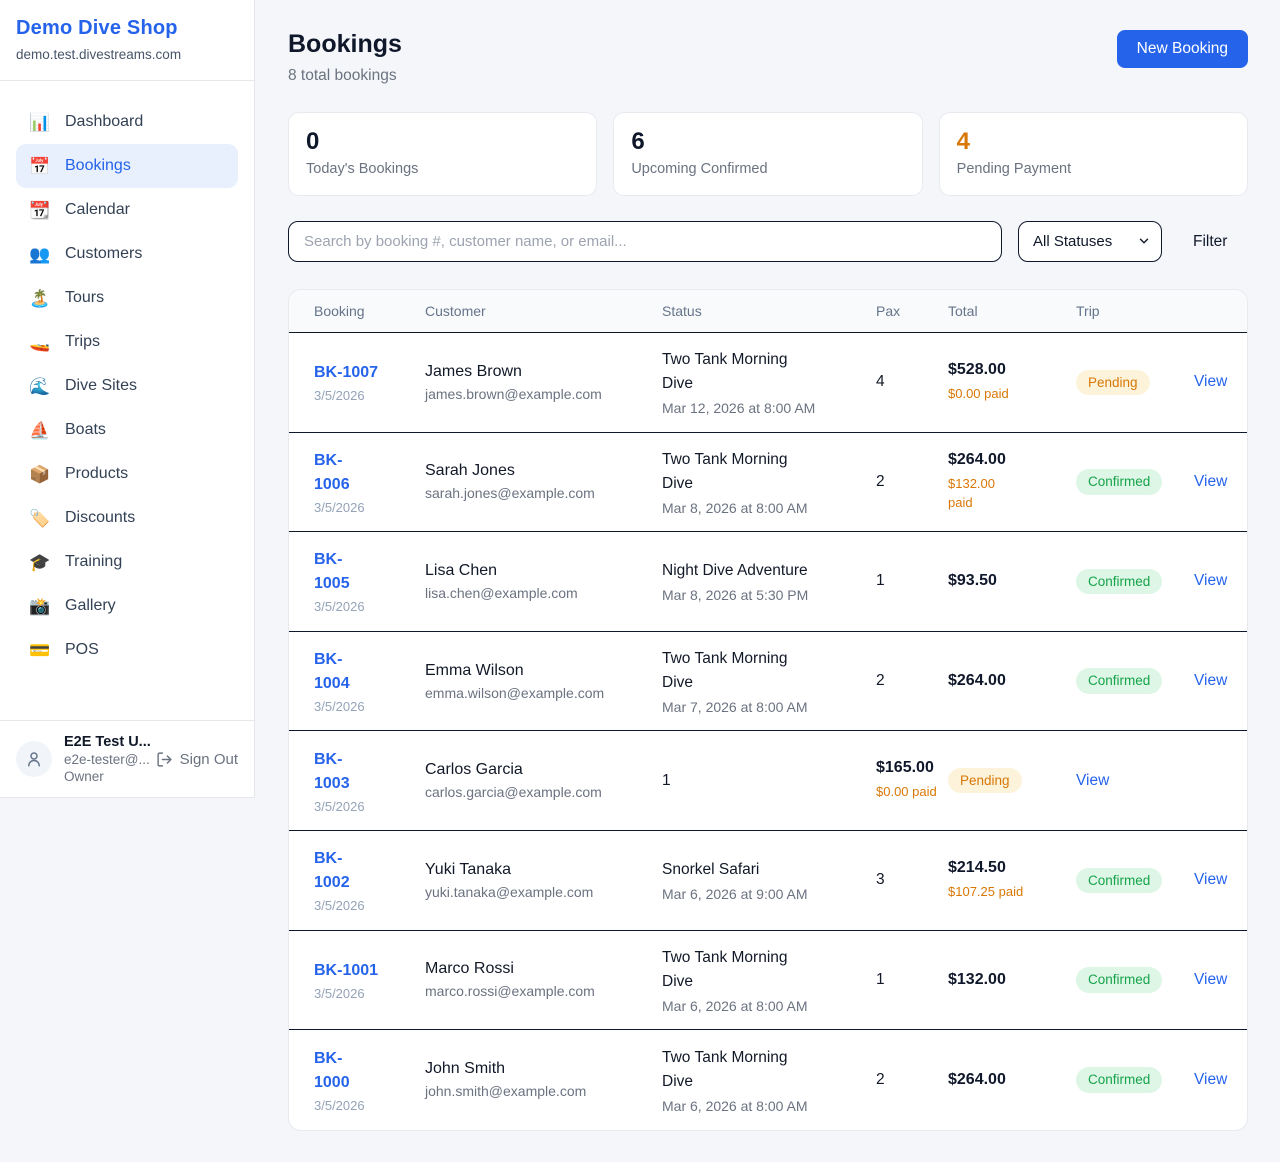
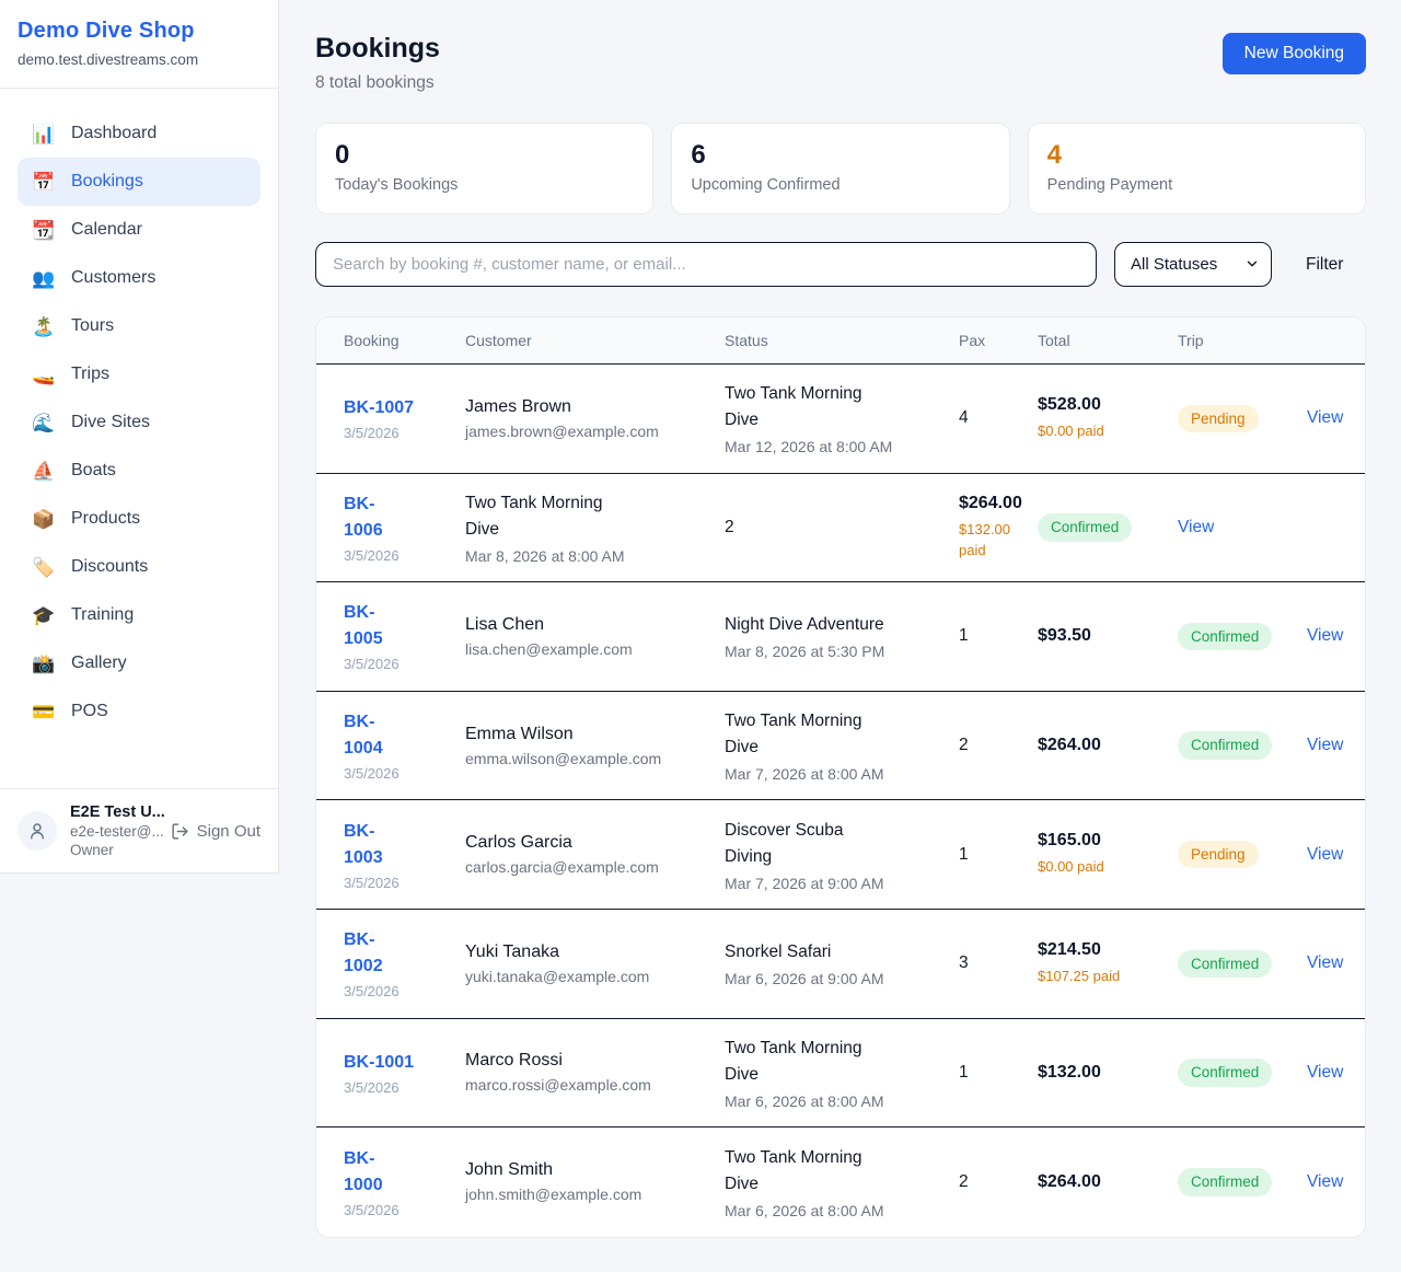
  Demo Dive Shop
  demo.test.divestreams.com
  📊
  Dashboard
  📅
  Bookings
  📆
  Calendar
  👥
  Customers
  🏝️
  Tours
  🚤
  Trips
  🌊
  Dive Sites
  ⛵
  Boats
  📦
  Products
  🏷️
  Discounts
  🎓
  Training
  📸
  Gallery
  💳
  POS
  E2E Test U...
  e2e-tester@...
  Owner
  Sign Out
  Bookings
  8 total bookings
  New Booking
  0
  Today's Bookings
  6
  Upcoming Confirmed
  4
  Pending Payment
  Search by booking #, customer name, or email...
  All Statuses
  Filter
  Booking
  Customer
  Status
  Pax
  Total
  Trip
  BK-1007
  3/5/2026
  James Brown
  james.brown@example.com
  Two Tank Morning
  Dive
  Mar 12, 2026 at 8:00 AM
  4
  $528.00
  $0.00 paid
  Pending
  View
  BK-
  1006
  3/5/2026
- Sarah Jones
- sarah.jones@example.com
  Two Tank Morning
  Dive
  Mar 8, 2026 at 8:00 AM
  2
  $264.00
  $132.00
  paid
  Confirmed
  View
  BK-
  1005
  3/5/2026
  Lisa Chen
  lisa.chen@example.com
  Night Dive Adventure
  Mar 8, 2026 at 5:30 PM
  1
  $93.50
  Confirmed
  View
  BK-
  1004
  3/5/2026
  Emma Wilson
  emma.wilson@example.com
  Two Tank Morning
  Dive
  Mar 7, 2026 at 8:00 AM
  2
  $264.00
  Confirmed
  View
  BK-
  1003
  3/5/2026
  Carlos Garcia
  carlos.garcia@example.com
+ Discover Scuba
+ Diving
+ Mar 7, 2026 at 9:00 AM
  1
  $165.00
  $0.00 paid
  Pending
  View
  BK-
  1002
  3/5/2026
  Yuki Tanaka
  yuki.tanaka@example.com
  Snorkel Safari
  Mar 6, 2026 at 9:00 AM
  3
  $214.50
  $107.25 paid
  Confirmed
  View
  BK-1001
  3/5/2026
  Marco Rossi
  marco.rossi@example.com
  Two Tank Morning
  Dive
  Mar 6, 2026 at 8:00 AM
  1
  $132.00
  Confirmed
  View
  BK-
  1000
  3/5/2026
  John Smith
  john.smith@example.com
  Two Tank Morning
  Dive
  Mar 6, 2026 at 8:00 AM
  2
  $264.00
  Confirmed
  View
